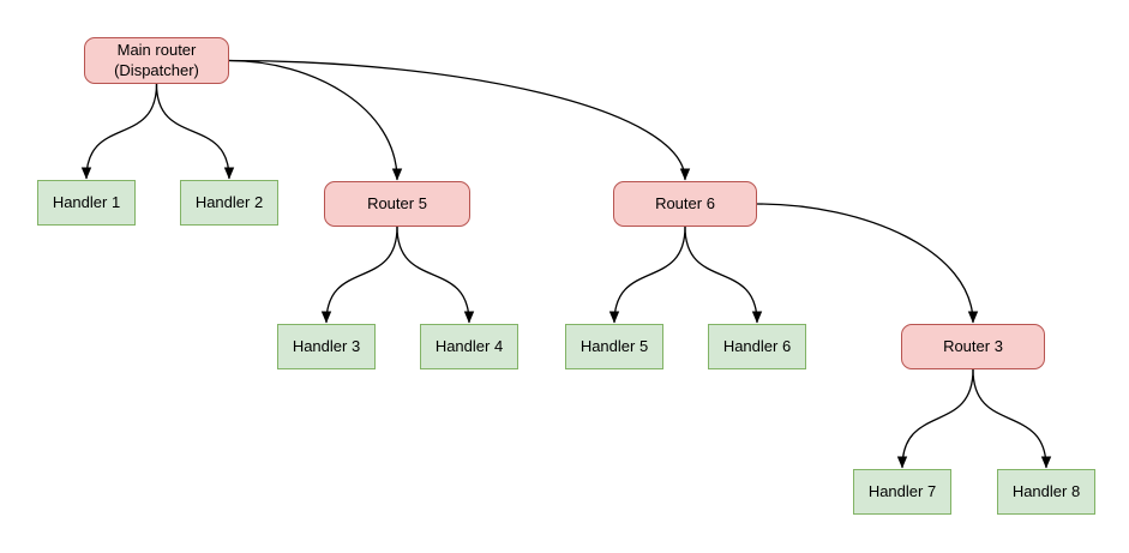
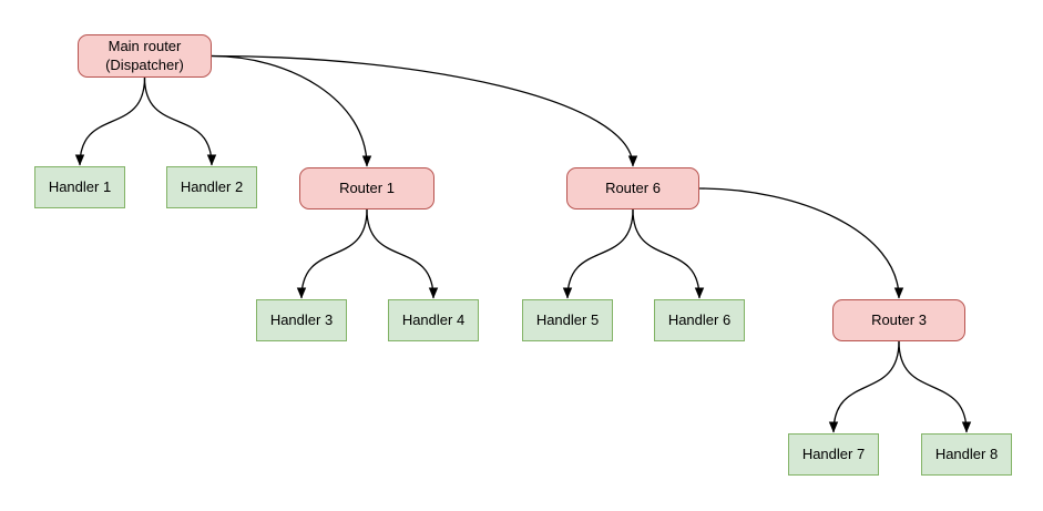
  Main router
  (Dispatcher)
  Handler 1
  Handler 2
- Router 5
+ Router 1
  Router 6
  Handler 3
  Handler 4
  Handler 5
  Handler 6
  Router 3
  Handler 7
  Handler 8
